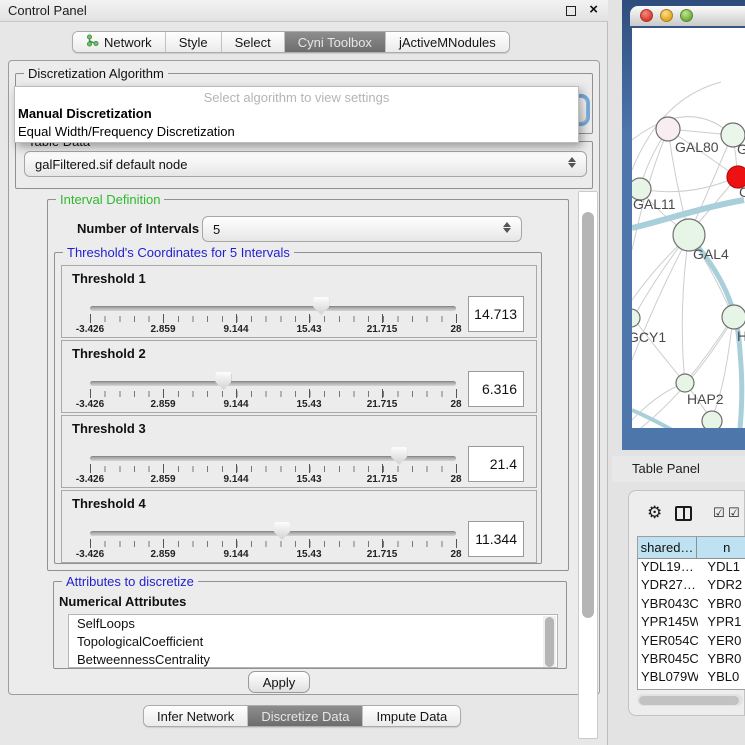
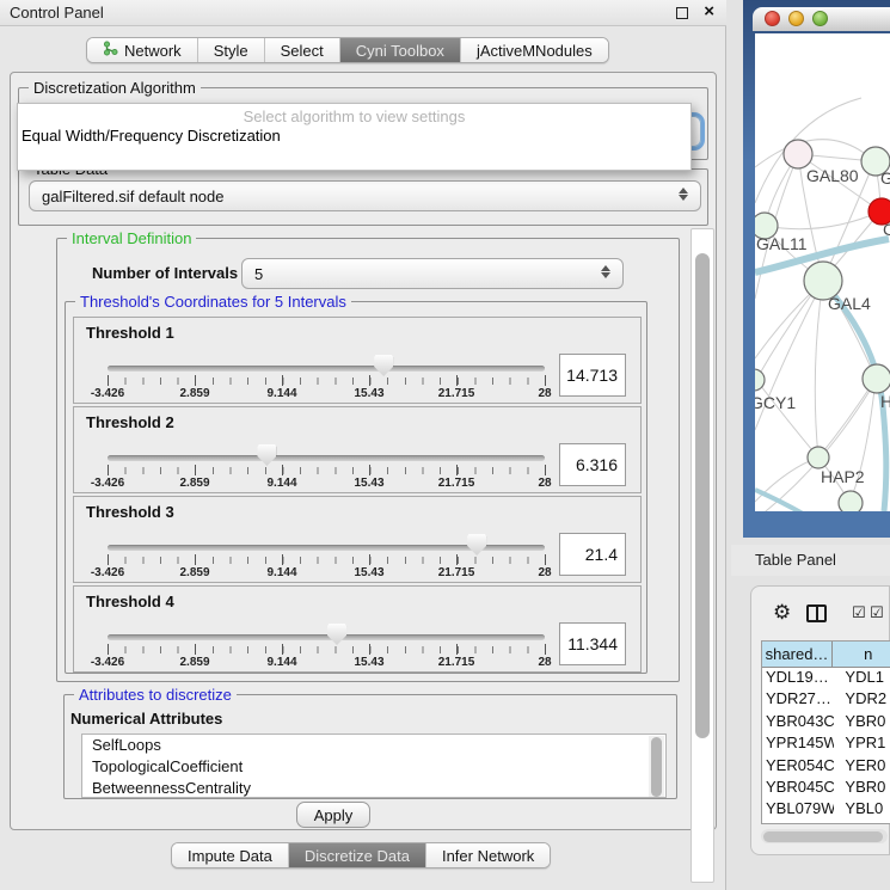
  Control Panel
  ×
  Network
  Style
  Select
  Cyni Toolbox
  jActiveMNodules
  Discretization Algorithm
  Select algorithm to view settings
- Manual Discretization
  Equal Width/Frequency Discretization
  galFiltered.sif default node
  Interval Definition
  Number of Intervals
  5
  Threshold's Coordinates for 5 Intervals
  Threshold 1
  -3.426
  2.859
  9.144
  15.43
  21.715
  28
  14.713
  Threshold 2
  -3.426
  2.859
  9.144
  15.43
  21.715
  28
  6.316
  Threshold 3
  -3.426
  2.859
  9.144
  15.43
  21.715
  28
  21.4
  Threshold 4
  -3.426
  2.859
  9.144
  15.43
  21.715
  28
  11.344
  Attributes to discretize
  Numerical Attributes
  SelfLoops
  TopologicalCoefficient
  BetweennessCentrality
  Apply
- Infer Network
+ Impute Data
  Discretize Data
- Impute Data
+ Infer Network
  GAL80
  G
  C
  GAL11
  GAL4
  GCY1
  H
  HAP2
  Table Panel
  ⚙
  ☑
  ☑
  shared…
  n
  YDL19…
  YDL1
  YDR27…
  YDR2
  YBR043C
  YBR0
  YPR145W
  YPR1
  YER054C
  YER0
  YBR045C
  YBR0
  YBL079W
  YBL0
